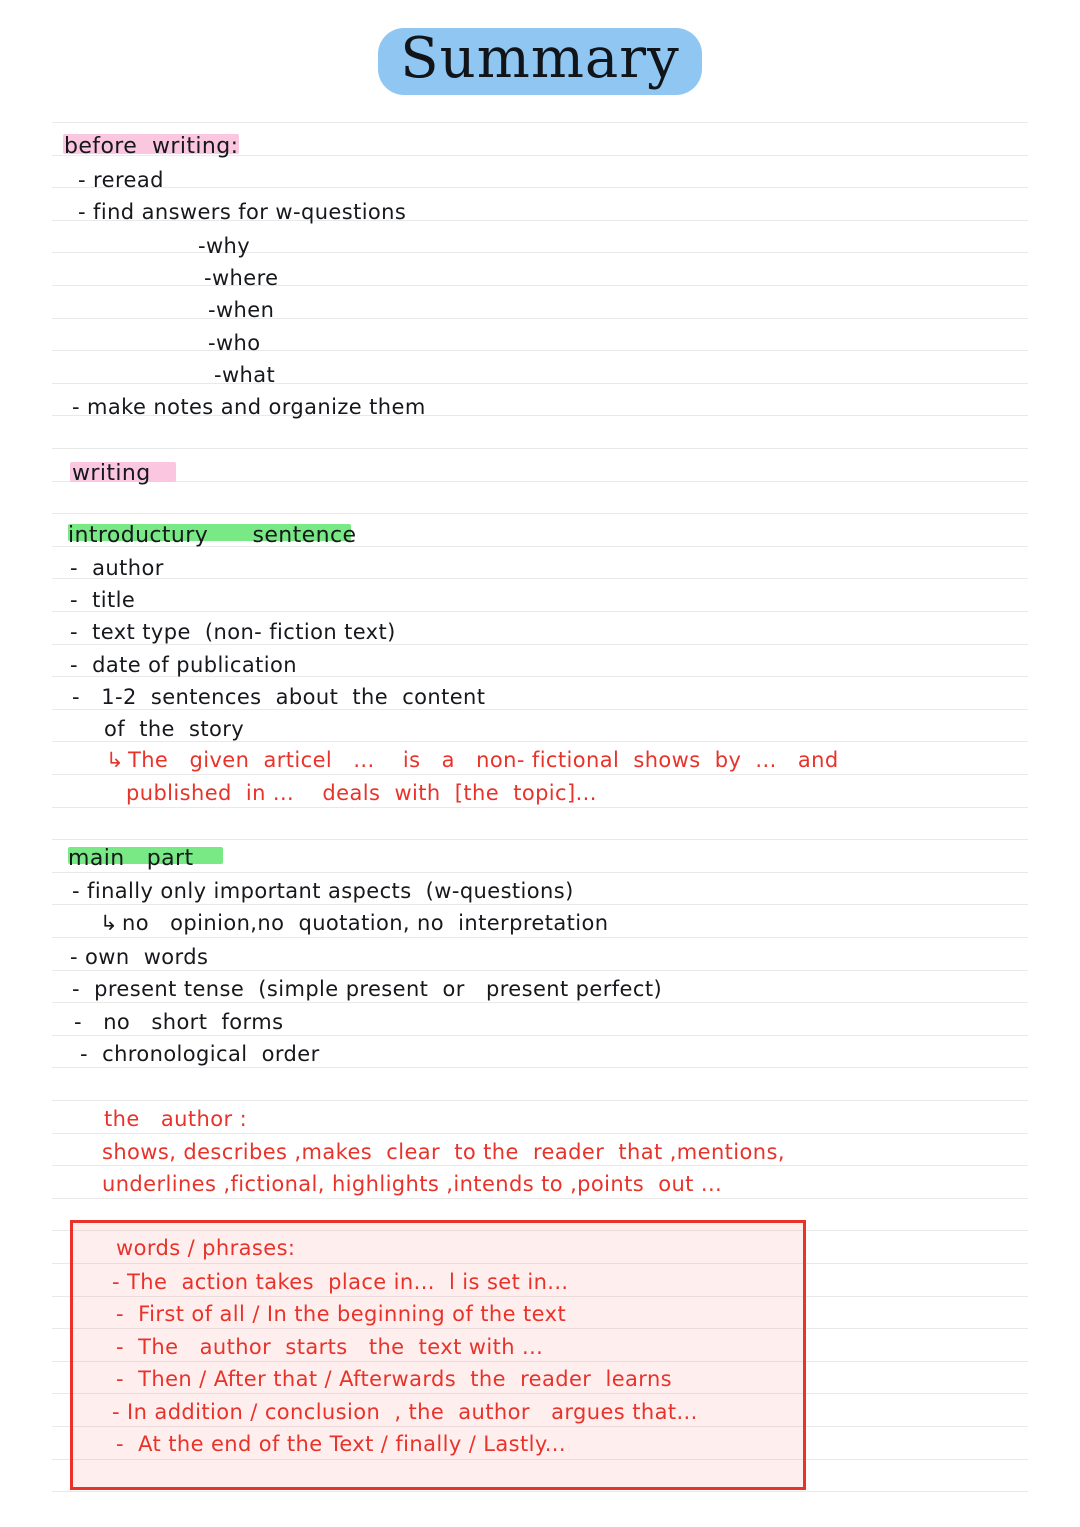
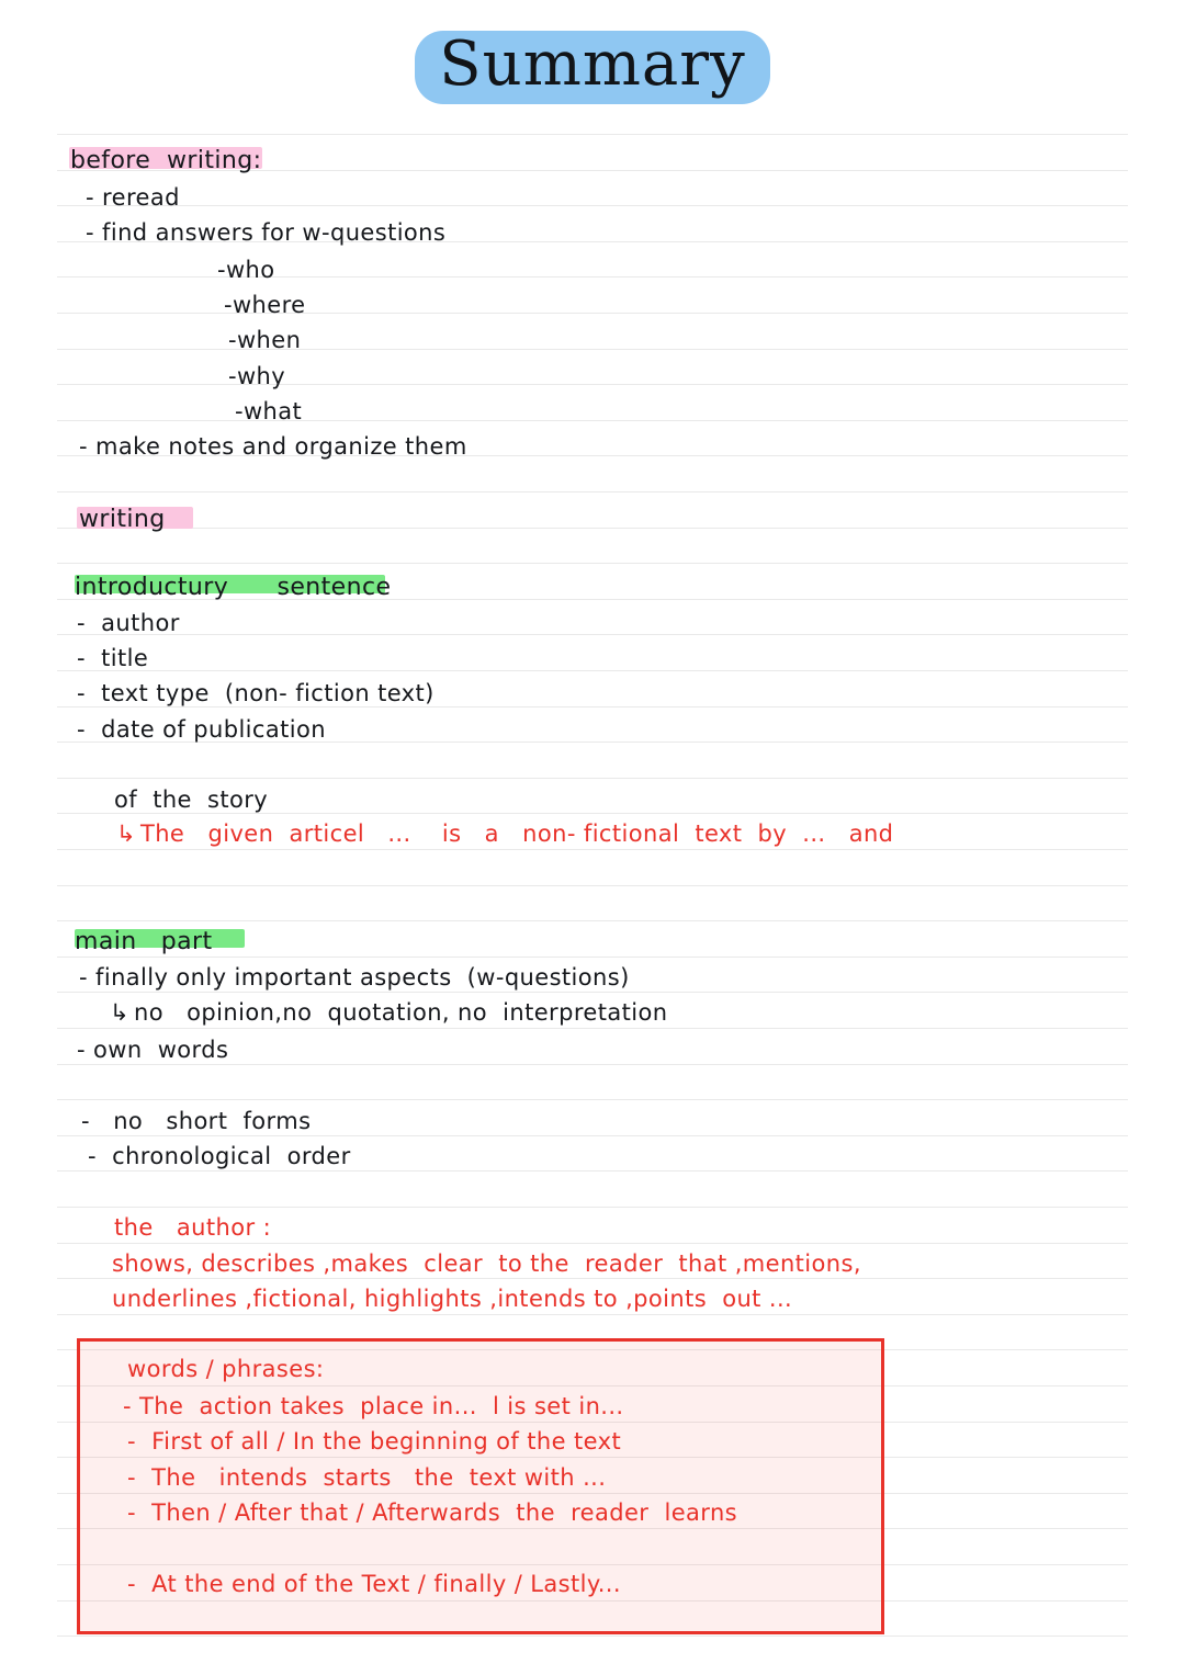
  Summary
  before writing:
  - reread
  - find answers for w-questions
- -why
+ -who
  -where
  -when
- -who
+ -why
  -what
  - make notes and organize them
  writing
  introductury sentence
  - author
  - title
  - text type (non- fiction text)
  - date of publication
- - 1-2 sentences about the content
  of the story
  ↳
- The given articel ... is a non- fictional shows by ... and
+ The given articel ... is a non- fictional text by ... and
- published in ... deals with [the topic]...
  main part
  - finally only important aspects (w-questions)
  ↳
  no opinion,no quotation, no interpretation
  - own words
- - present tense (simple present or present perfect)
  - no short forms
  - chronological order
  the author :
  shows, describes ,makes clear to the reader that ,mentions,
  underlines ,fictional, highlights ,intends to ,points out ...
  words / phrases:
  - The action takes place in... l is set in...
  - First of all / In the beginning of the text
- - The author starts the text with ...
+ - The intends starts the text with ...
  - Then / After that / Afterwards the reader learns
- - In addition / conclusion , the author argues that...
  - At the end of the Text / finally / Lastly...
